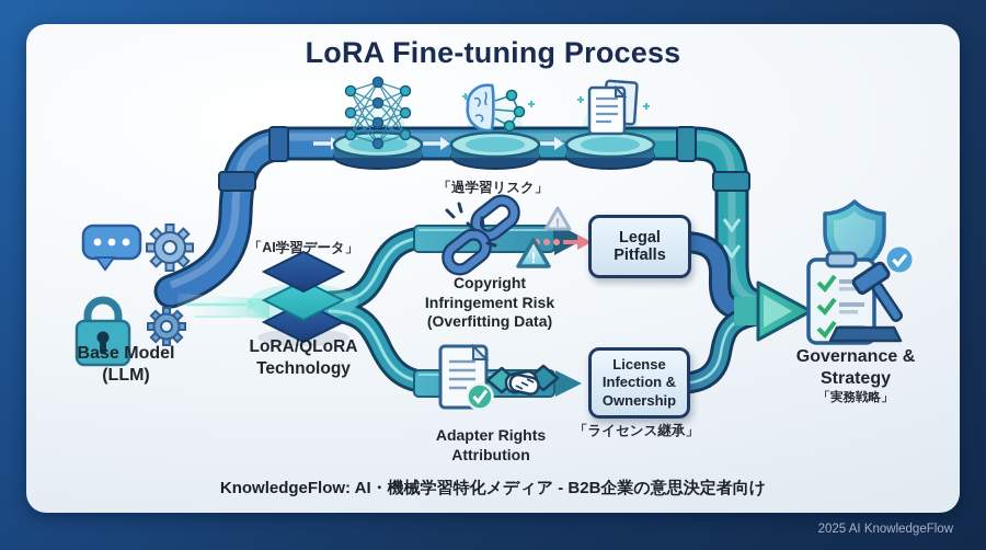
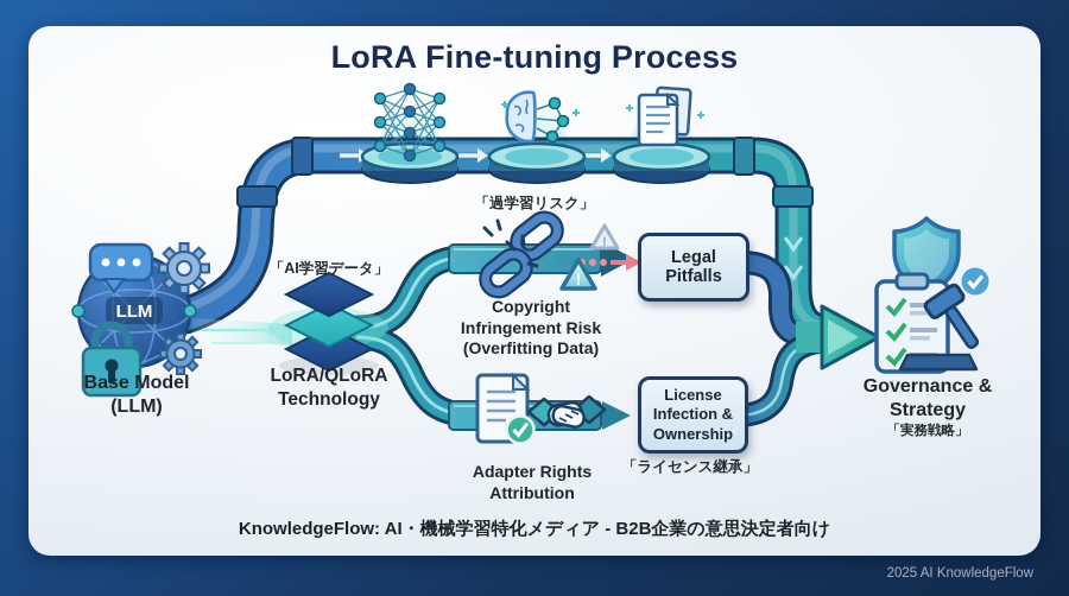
+ LLM
  !
  !
  LoRA Fine-tuning Process
  Base Model
  (LLM)
  「AI学習データ」
  LoRA/QLoRA
  Technology
  「過学習リスク」
  Copyright
  Infringement Risk
  (Overfitting Data)
  Legal
  Pitfalls
  Adapter Rights
  Attribution
  License
  Infection &
  Ownership
  「ライセンス継承」
  Governance &
  Strategy
  「実務戦略」
  KnowledgeFlow: AI・機械学習特化メディア - B2B企業の意思決定者向け
  2025 AI KnowledgeFlow
